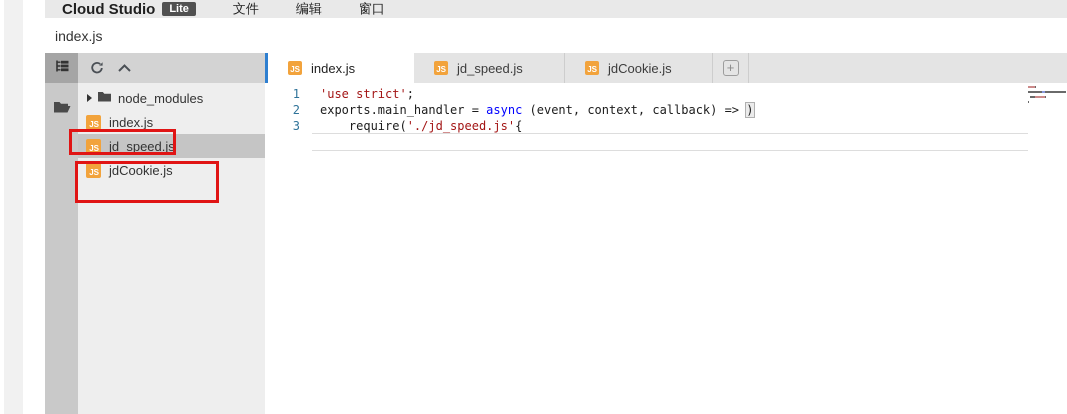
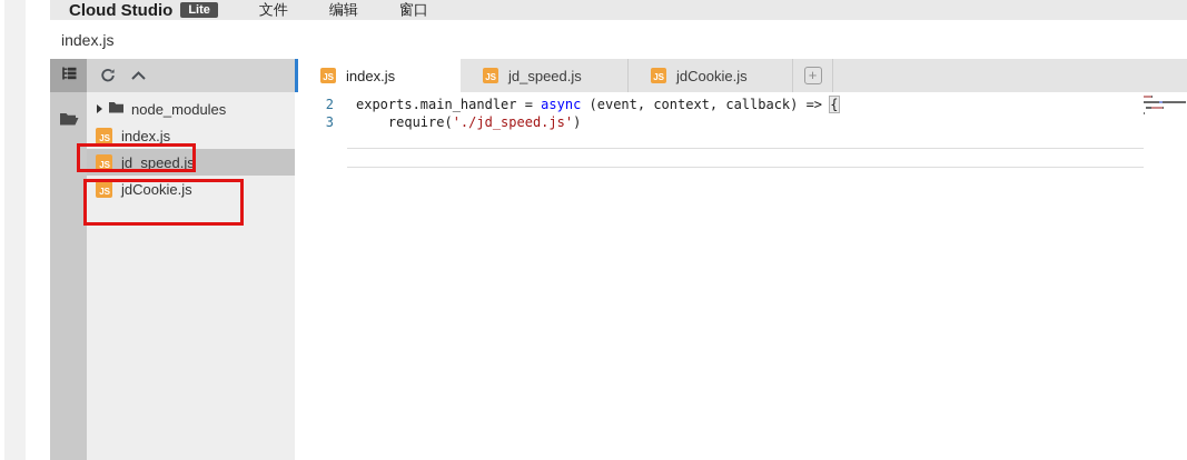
  Cloud Studio
  Lite
  文件
  编辑
  窗口
  index.js
  node_modules
  JS
  index.js
  JS
  jd_speed.js
  JS
  jdCookie.js
  JS
  index.js
  JS
  jd_speed.js
  JS
  jdCookie.js
  +
- 1
- 'use strict';
  2
- exports.main_handler = async (event, context, callback) => )
+ exports.main_handler = async (event, context, callback) => {
  3
- require('./jd_speed.js'{
+ require('./jd_speed.js')
